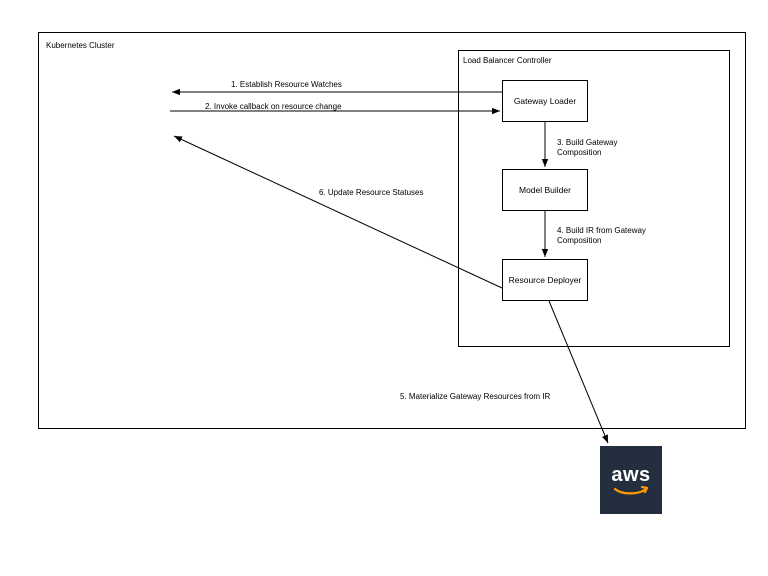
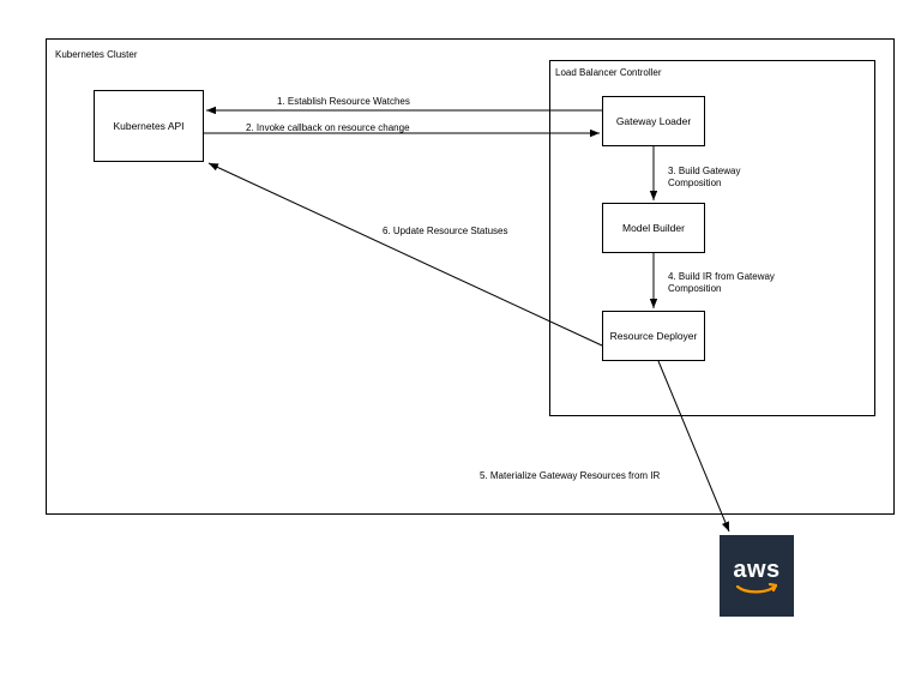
  Kubernetes Cluster
  Load Balancer Controller
+ Kubernetes API
  Gateway Loader
  Model Builder
  Resource Deployer
  1. Establish Resource Watches
  2. Invoke callback on resource change
  3. Build Gateway
  Composition
  4. Build IR from Gateway
  Composition
  5. Materialize Gateway Resources from IR
  6. Update Resource Statuses
  aws
